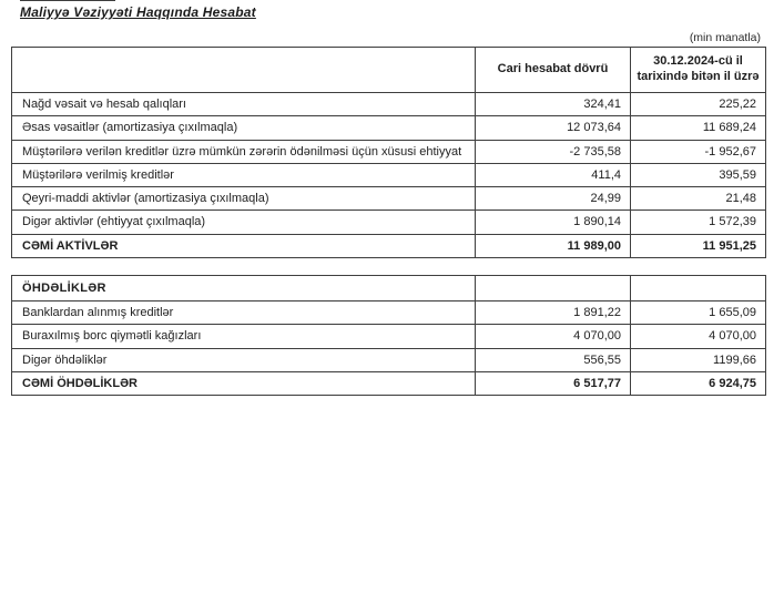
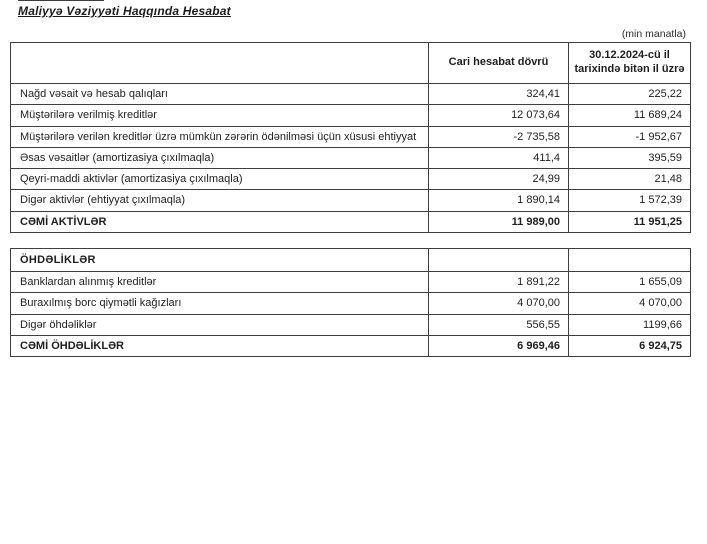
  Maliyyə Vəziyyəti Haqqında Hesabat
  (min manatla)
  	Cari hesabat dövrü	30.12.2024-cü il tarixində bitən il üzrə
  Nağd vəsait və hesab qalıqları	324,41	225,22
- Əsas vəsaitlər (amortizasiya çıxılmaqla)	12 073,64	11 689,24
+ Müştərilərə verilmiş kreditlər	12 073,64	11 689,24
  Müştərilərə verilən kreditlər üzrə mümkün zərərin ödənilməsi üçün xüsusi ehtiyyat	-2 735,58	-1 952,67
- Müştərilərə verilmiş kreditlər	411,4	395,59
+ Əsas vəsaitlər (amortizasiya çıxılmaqla)	411,4	395,59
  Qeyri-maddi aktivlər (amortizasiya çıxılmaqla)	24,99	21,48
  Digər aktivlər (ehtiyyat çıxılmaqla)	1 890,14	1 572,39
  CƏMİ AKTİVLƏR	11 989,00	11 951,25
  ÖHDƏLİKLƏR
  Banklardan alınmış kreditlər	1 891,22	1 655,09
  Buraxılmış borc qiymətli kağızları	4 070,00	4 070,00
  Digər öhdəliklər	556,55	1199,66
- CƏMİ ÖHDƏLİKLƏR	6 517,77	6 924,75
+ CƏMİ ÖHDƏLİKLƏR	6 969,46	6 924,75
